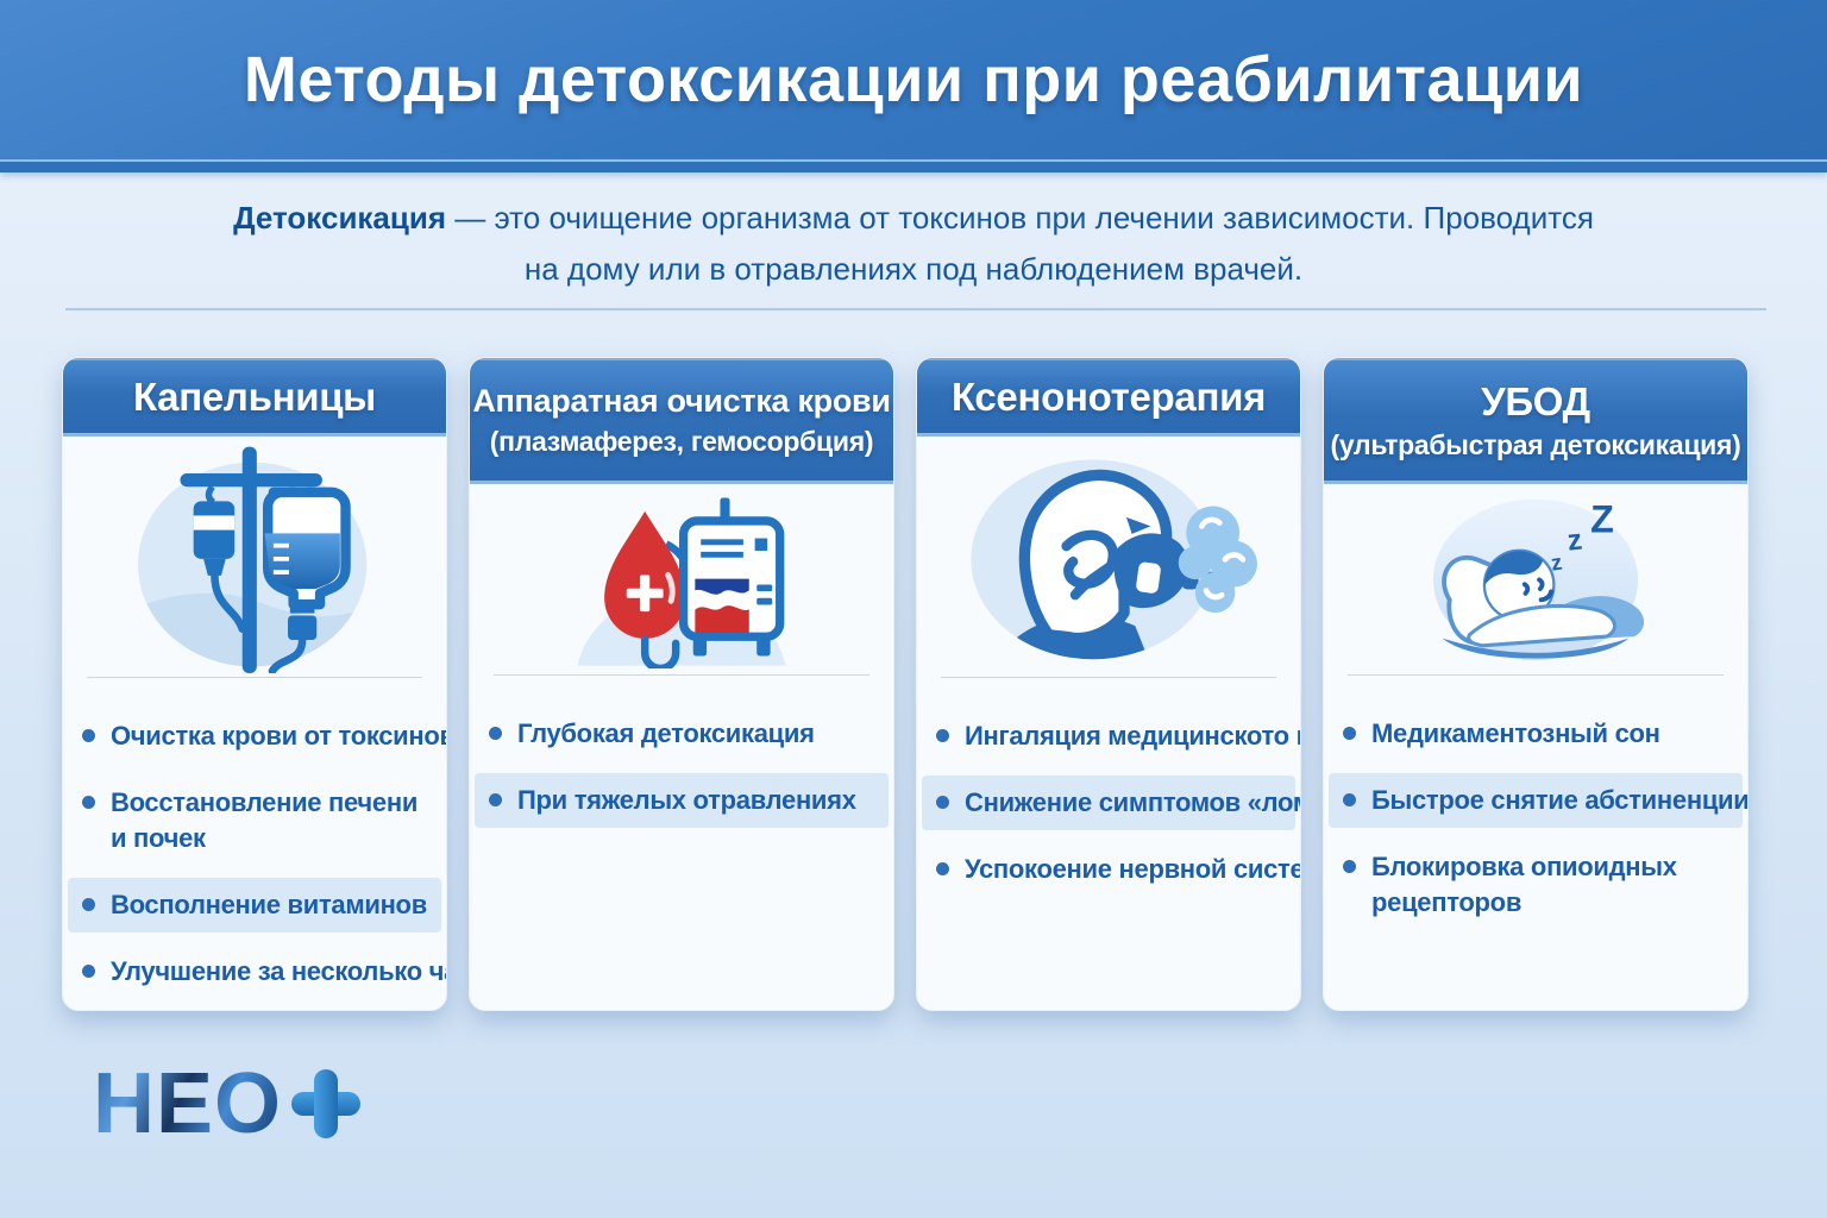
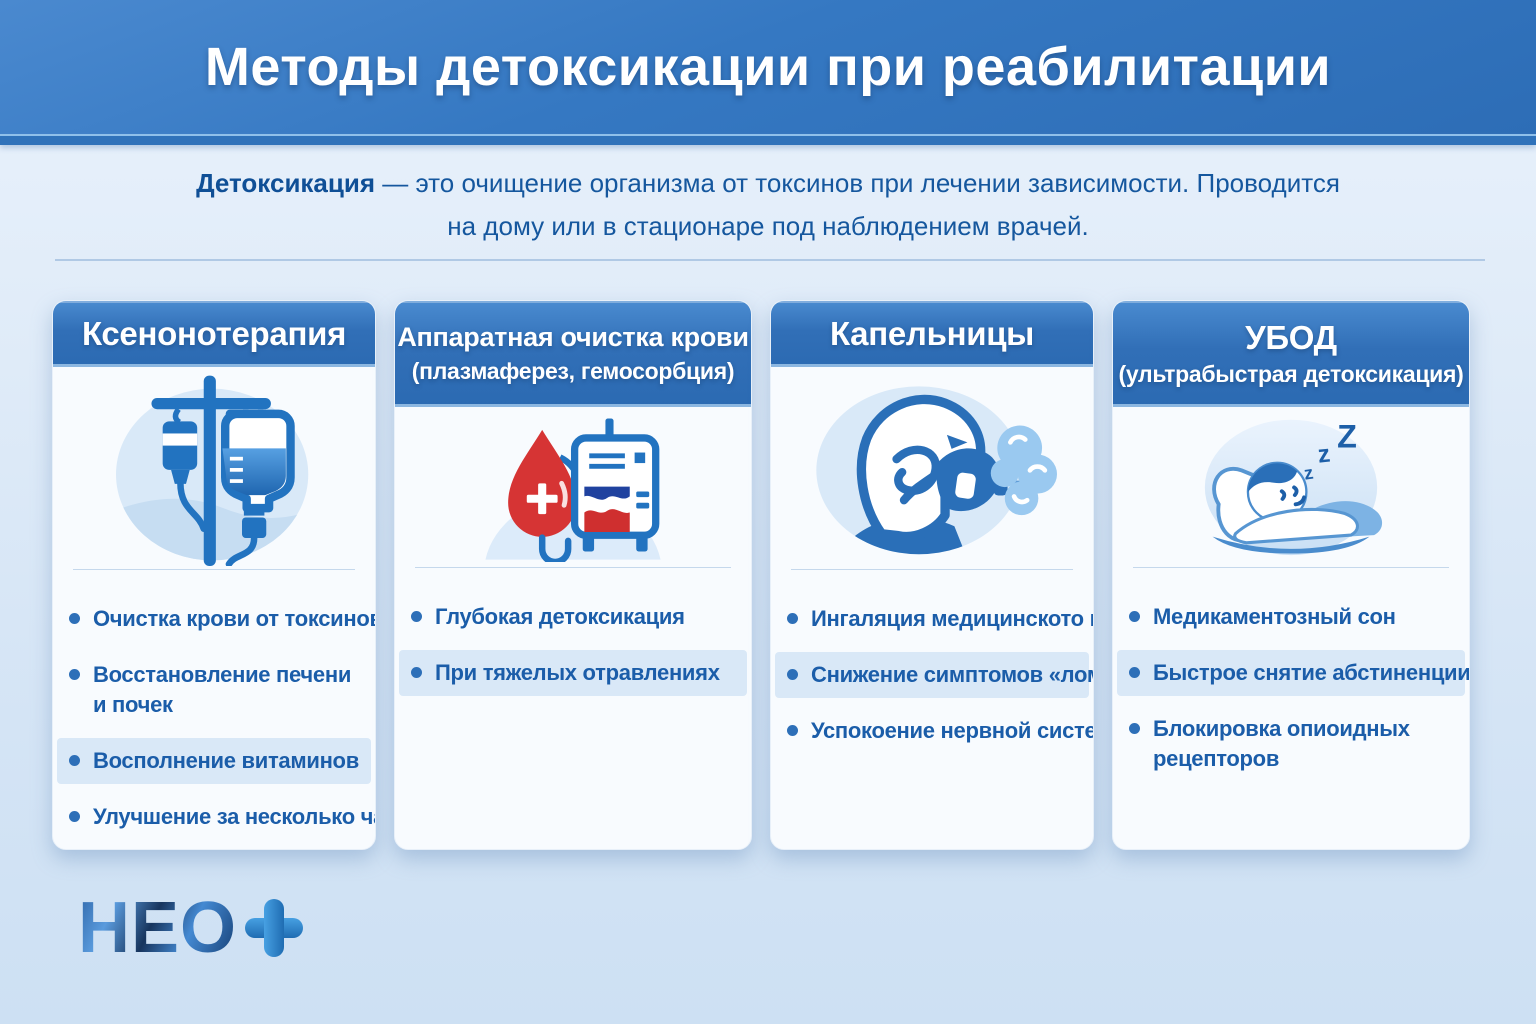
  Методы детоксикации при реабилитации
  Детоксикация — это очищение организма от токсинов при лечении зависимости. Проводится
- на дому или в отравлениях под наблюдением врачей.
+ на дому или в стационаре под наблюдением врачей.
- Капельницы
+ Ксенонотерапия
  Очистка крови от токсино
  Восстановление печени и почек
  Восполнение витаминов
  Улучшение за несколько ч
  Аппаратная очистка крови
  (плазмаферез, гемосорбция)
  Глубокая детоксикация
  При тяжелых отравлениях
- Ксенонотерапия
+ Капельницы
  Ингаляция медицинското
  Снижение симптомов «ло
  Успокоение нервной систе
  УБОД
  (ультрабыстрая детоксикация)
  Z
  Медикаментозный сон
  Быстрое снятие абстиненции
  Блокировка опиоидных рецепторов
  НЕО
